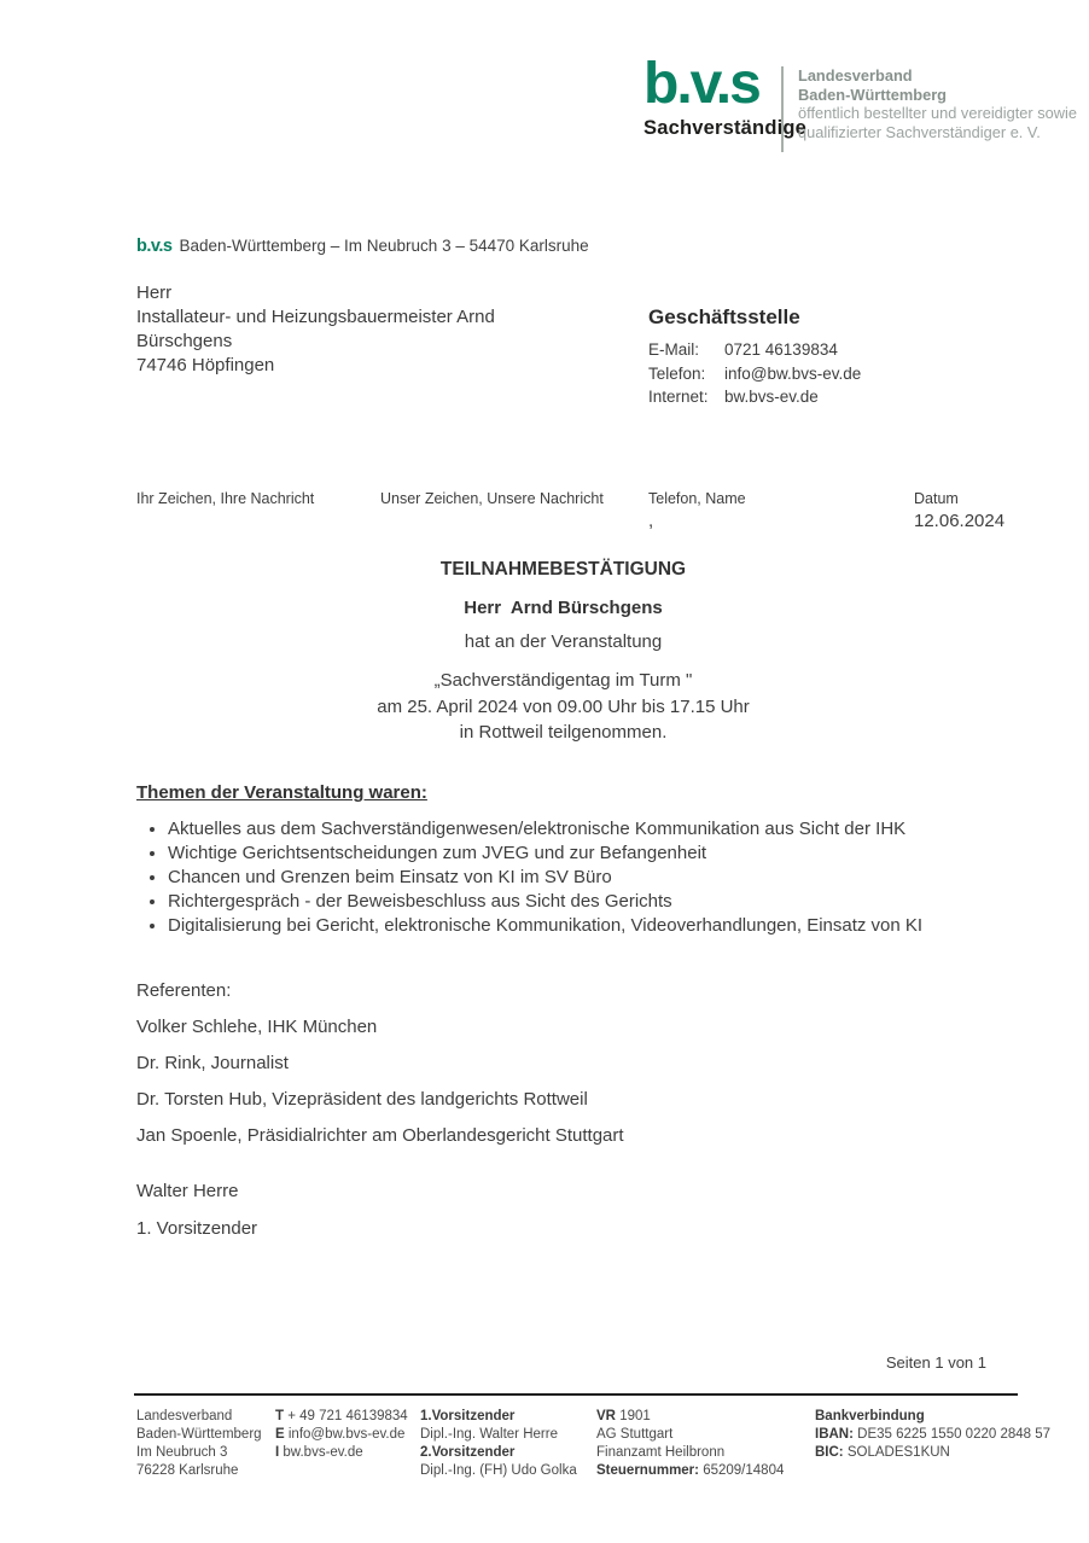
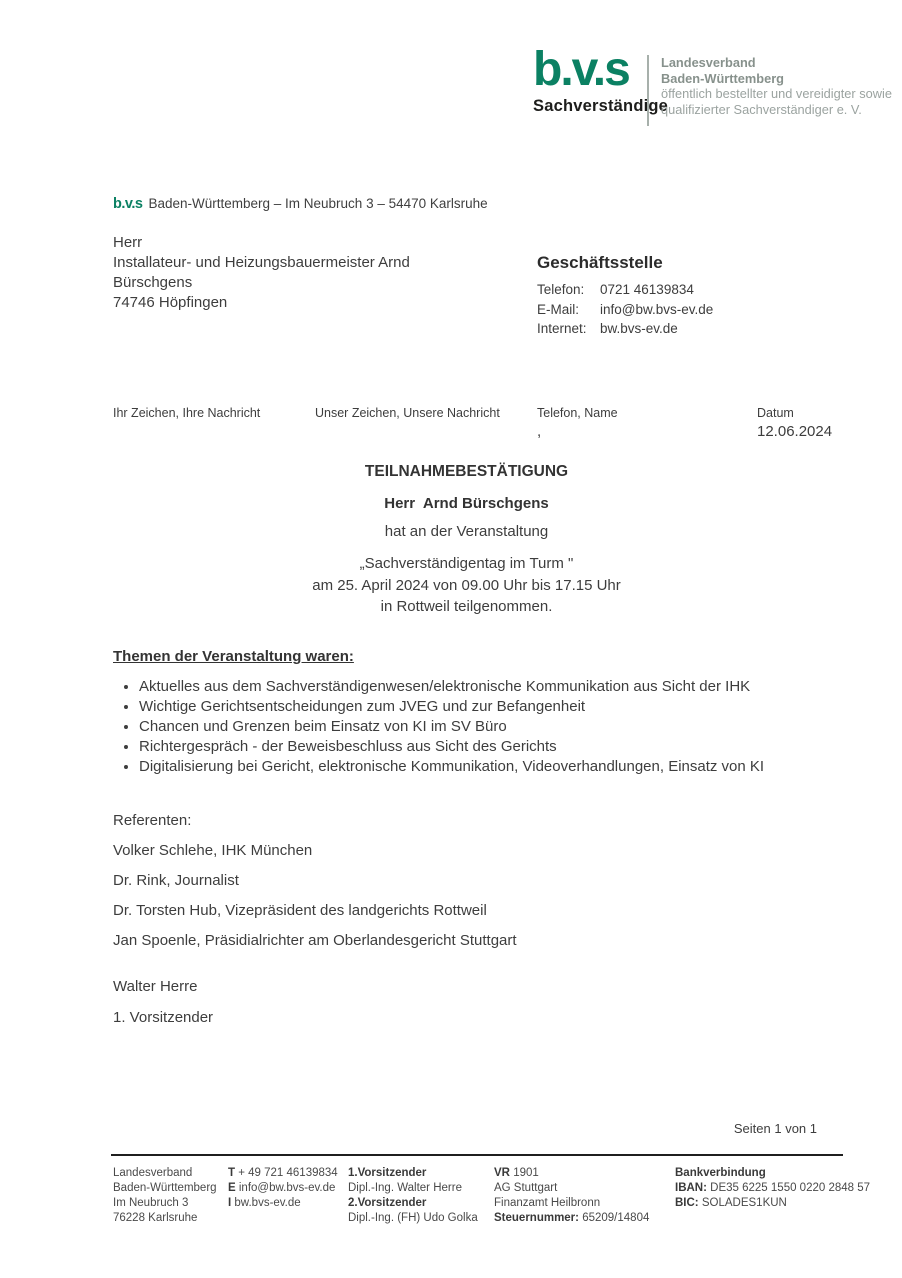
  b.v.s
  Sachverständige
  Landesverband
  Baden-Württemberg
  öffentlich bestellter und vereidigter sowie
  qualifizierter Sachverständiger e. V.
  b.v.s Baden-Württemberg – Im Neubruch 3 – 54470 Karlsruhe
  Herr
  Installateur- und Heizungsbauermeister Arnd
  Bürschgens
  74746 Höpfingen
  Geschäftsstelle
- E-Mail:
+ Telefon:
  0721 46139834
- Telefon:
+ E-Mail:
  info@bw.bvs-ev.de
  Internet:
  bw.bvs-ev.de
  Ihr Zeichen, Ihre Nachricht
  Unser Zeichen, Unsere Nachricht
  Telefon, Name
  ,
  Datum
  12.06.2024
  TEILNAHMEBESTÄTIGUNG
  Herr Arnd Bürschgens
  hat an der Veranstaltung
  „Sachverständigentag im Turm "
  am 25. April 2024 von 09.00 Uhr bis 17.15 Uhr
  in Rottweil teilgenommen.
  Themen der Veranstaltung waren:
  Aktuelles aus dem Sachverständigenwesen/elektronische Kommunikation aus Sicht der IHK
  Wichtige Gerichtsentscheidungen zum JVEG und zur Befangenheit
  Chancen und Grenzen beim Einsatz von KI im SV Büro
  Richtergespräch - der Beweisbeschluss aus Sicht des Gerichts
  Digitalisierung bei Gericht, elektronische Kommunikation, Videoverhandlungen, Einsatz von KI
  Referenten:
  Volker Schlehe, IHK München
  Dr. Rink, Journalist
  Dr. Torsten Hub, Vizepräsident des landgerichts Rottweil
  Jan Spoenle, Präsidialrichter am Oberlandesgericht Stuttgart
  Walter Herre
  1. Vorsitzender
  Seiten 1 von 1
  Landesverband
  Baden-Württemberg
  Im Neubruch 3
  76228 Karlsruhe
  T + 49 721 46139834
  E info@bw.bvs-ev.de
  I bw.bvs-ev.de
  1.Vorsitzender
  Dipl.-Ing. Walter Herre
  2.Vorsitzender
  Dipl.-Ing. (FH) Udo Golka
  VR 1901
  AG Stuttgart
  Finanzamt Heilbronn
  Steuernummer: 65209/14804
  Bankverbindung
  IBAN: DE35 6225 1550 0220 2848 57
  BIC: SOLADES1KUN
